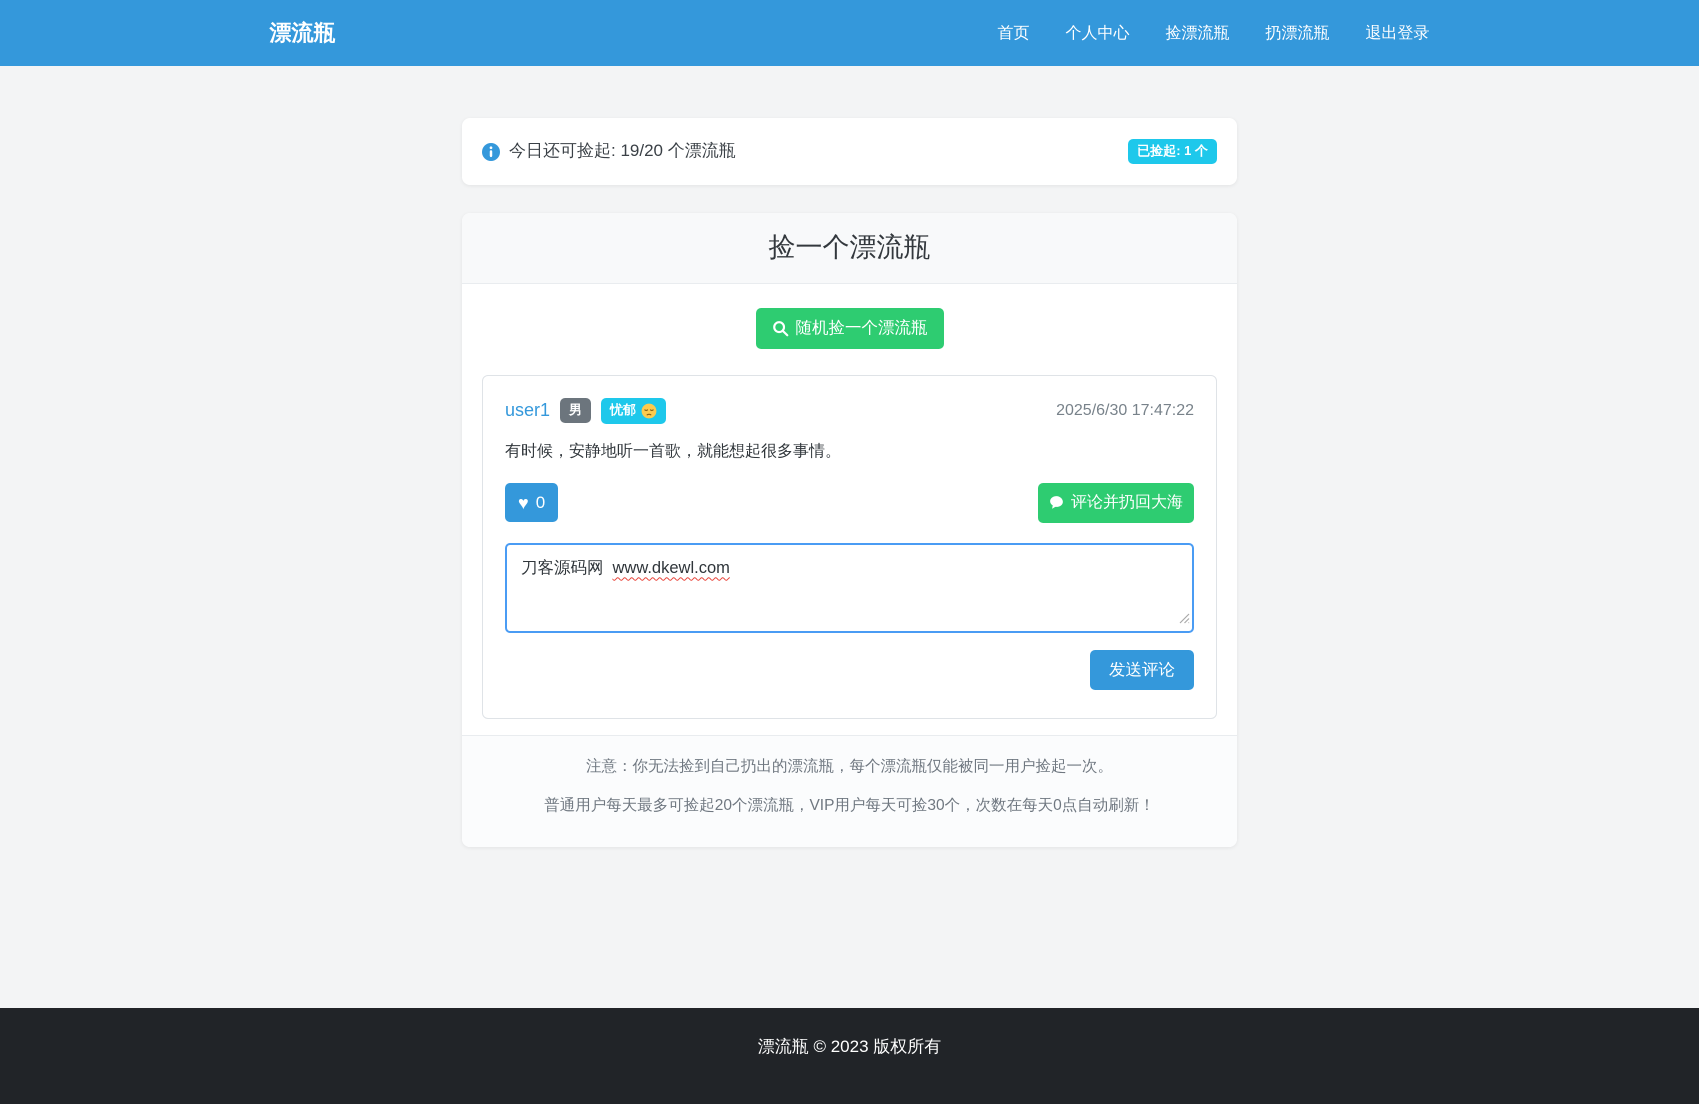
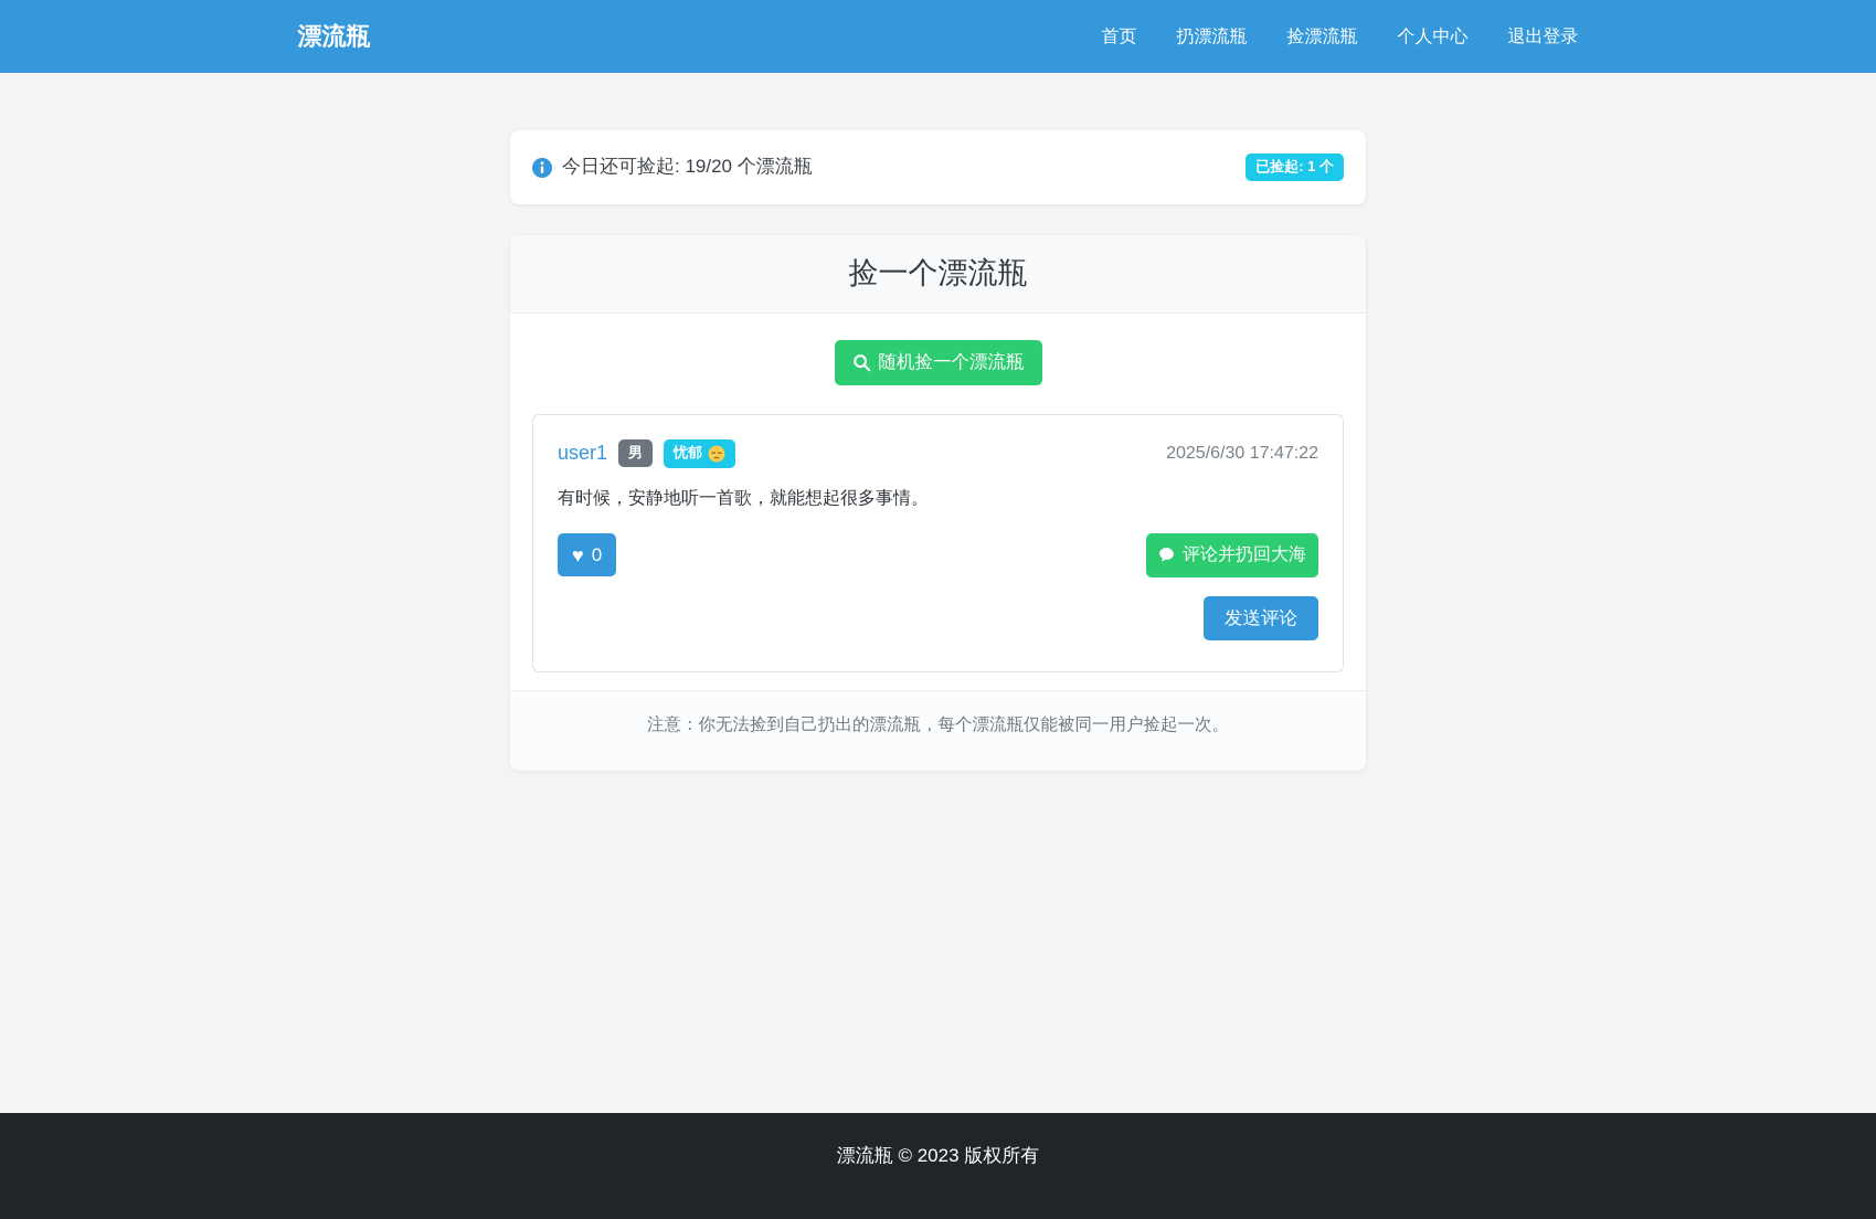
  漂流瓶
  首页
- 个人中心
+ 扔漂流瓶
  捡漂流瓶
- 扔漂流瓶
+ 个人中心
  退出登录
  今日还可捡起: 19/20 个漂流瓶
  已捡起: 1 个
  捡一个漂流瓶
  随机捡一个漂流瓶
  user1
  男
  忧郁
  2025/6/30 17:47:22
  有时候，安静地听一首歌，就能想起很多事情。
  ♥
  0
  评论并扔回大海
- 刀客源码网 www.dkewl.com
  发送评论
  注意：你无法捡到自己扔出的漂流瓶，每个漂流瓶仅能被同一用户捡起一次。
- 普通用户每天最多可捡起20个漂流瓶，VIP用户每天可捡30个，次数在每天0点自动刷新！
  漂流瓶 © 2023 版权所有
